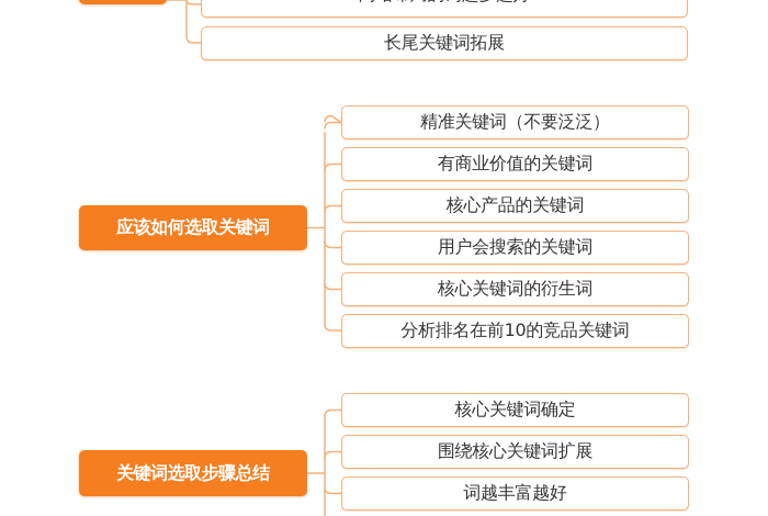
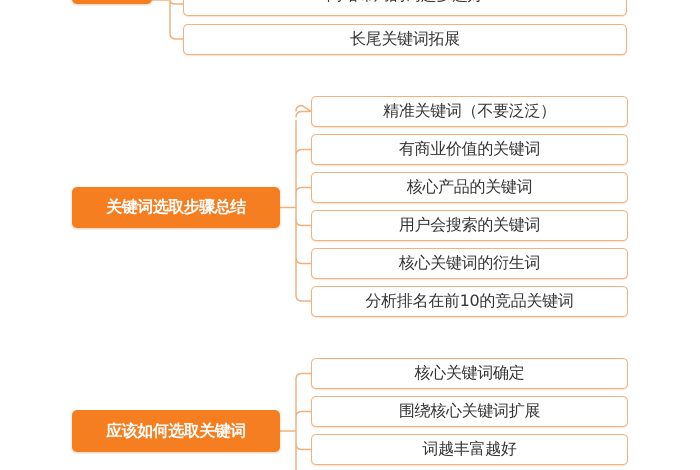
  长尾关键词拓展
- 应该如何选取关键词
+ 关键词选取步骤总结
  精准关键词（不要泛泛）
  有商业价值的关键词
  核心产品的关键词
  用户会搜索的关键词
  核心关键词的衍生词
  分析排名在前10的竞品关键词
- 关键词选取步骤总结
+ 应该如何选取关键词
  核心关键词确定
  围绕核心关键词扩展
  词越丰富越好
